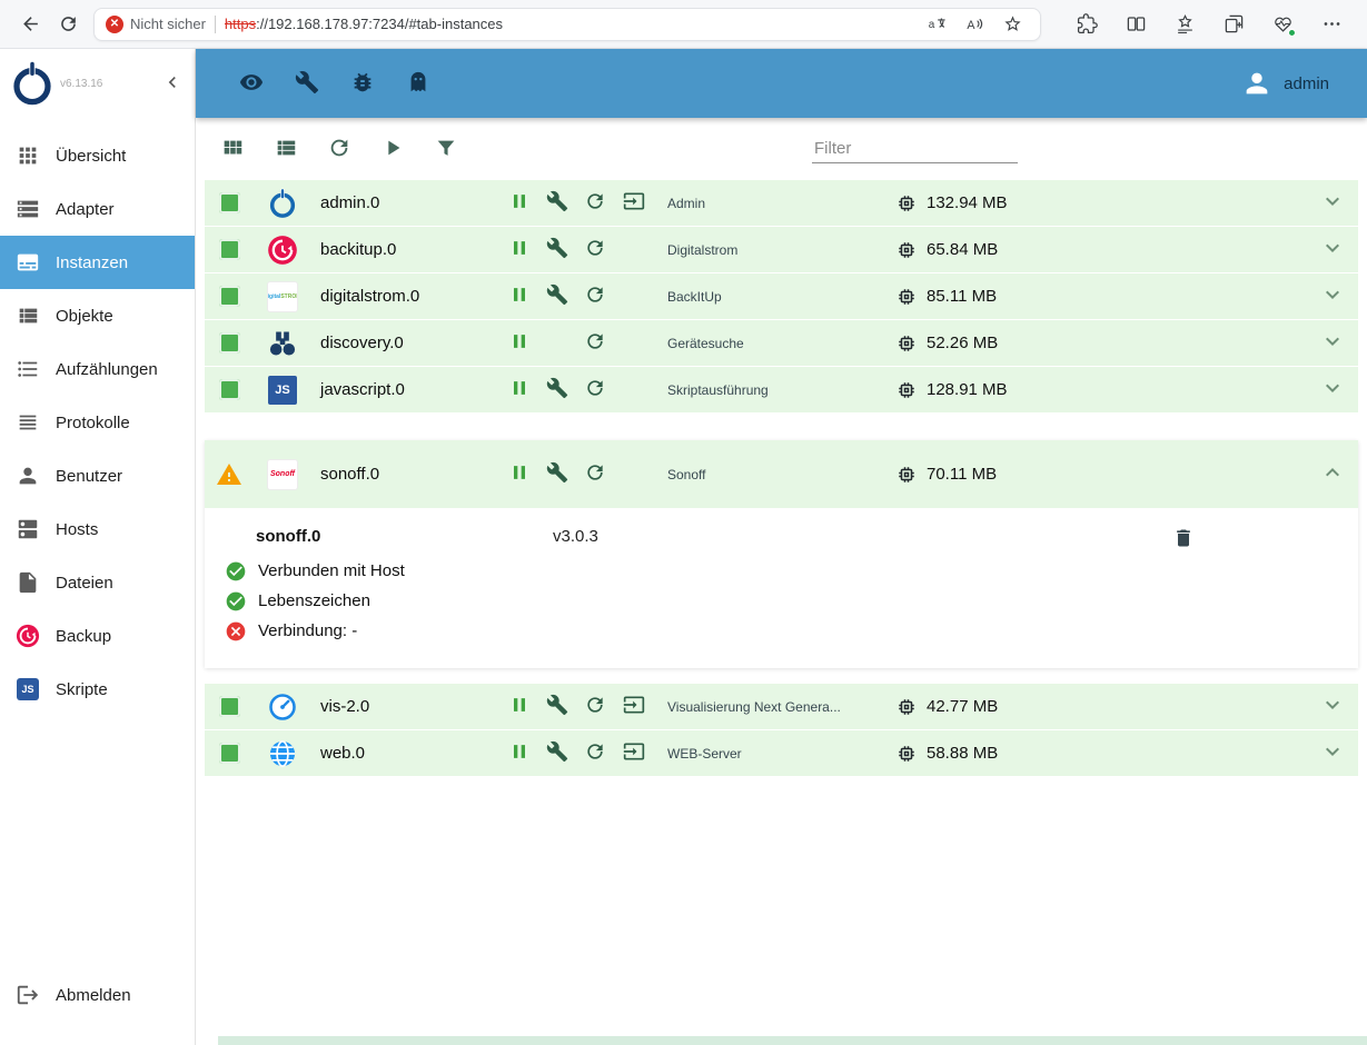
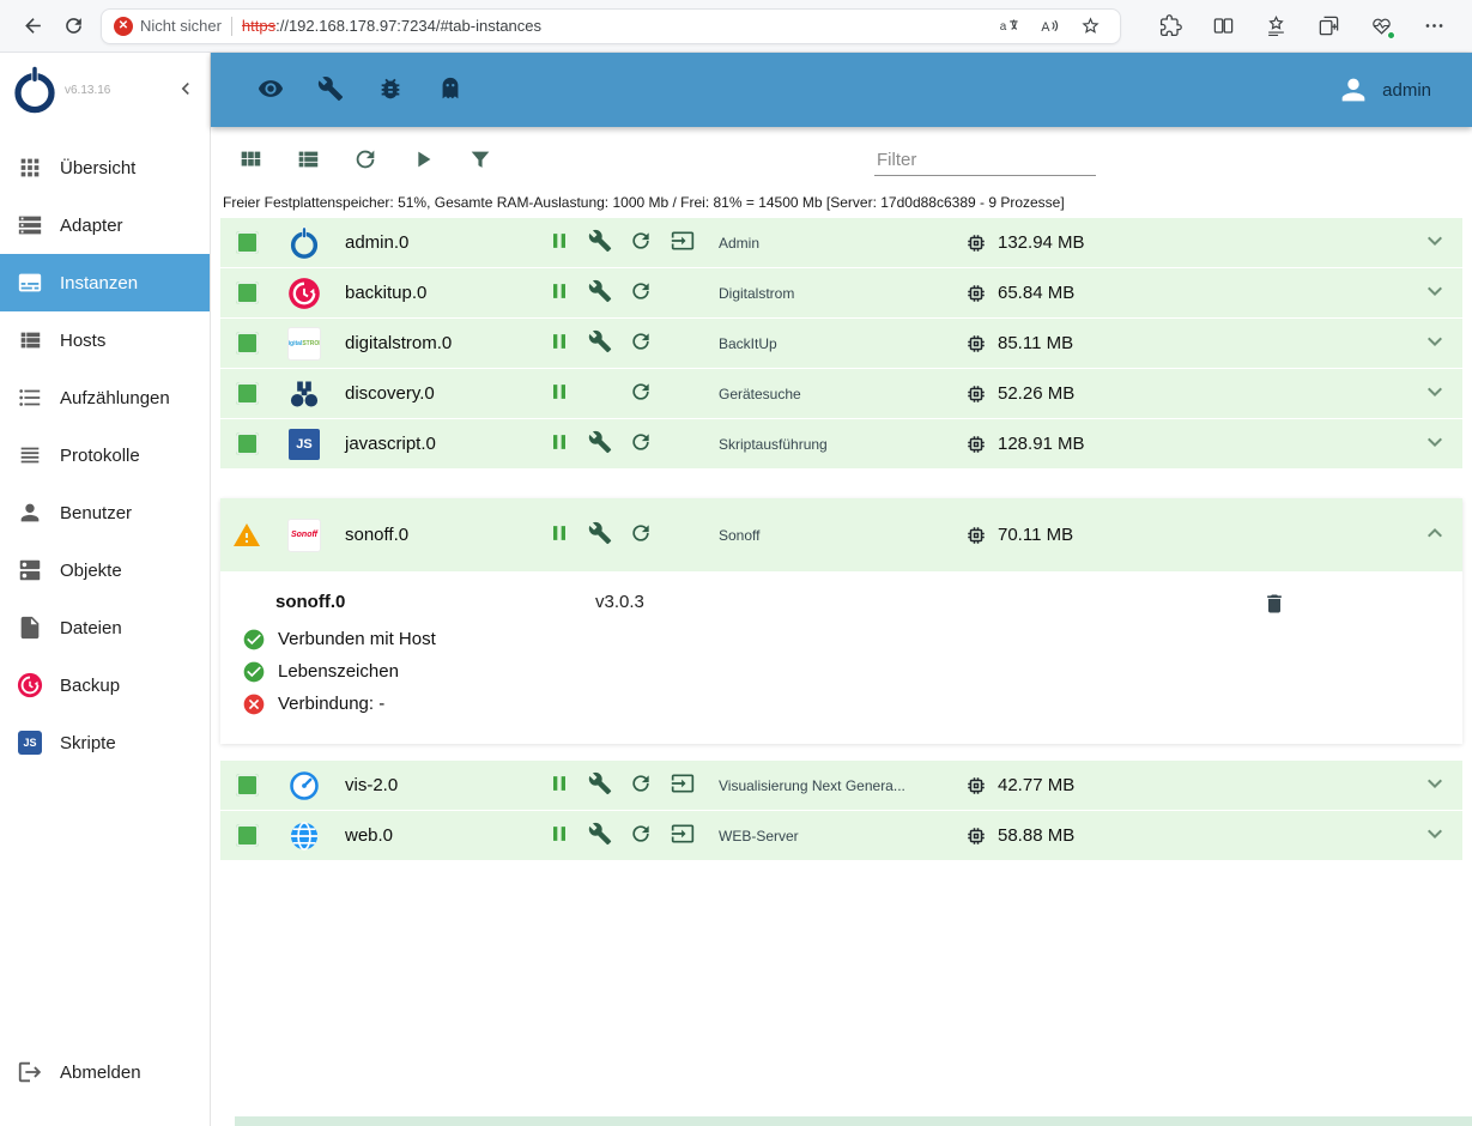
  ✕
  Nicht sicher
  https://192.168.178.97:7234/#tab-instances
  v6.13.16
  Übersicht
  Adapter
  Instanzen
- Objekte
+ Hosts
  Aufzählungen
  Protokolle
  Benutzer
- Hosts
+ Objekte
  Dateien
  Backup
  JS
  Skripte
  Abmelden
  admin
  Filter
+ Freier Festplattenspeicher: 51%, Gesamte RAM-Auslastung: 1000 Mb / Frei: 81% = 14500 Mb [Server: 17d0d88c6389 - 9 Prozesse]
  admin.0
  Admin
  132.94 MB
  backitup.0
  Digitalstrom
  65.84 MB
  digitalstrom.0
  BackItUp
  85.11 MB
  discovery.0
  Gerätesuche
  52.26 MB
  JS
  javascript.0
  Skriptausführung
  128.91 MB
  sonoff.0
  Sonoff
  70.11 MB
  sonoff.0
  v3.0.3
  Verbunden mit Host
  Lebenszeichen
  Verbindung: -
  vis-2.0
  Visualisierung Next Genera...
  42.77 MB
  web.0
  WEB-Server
  58.88 MB
